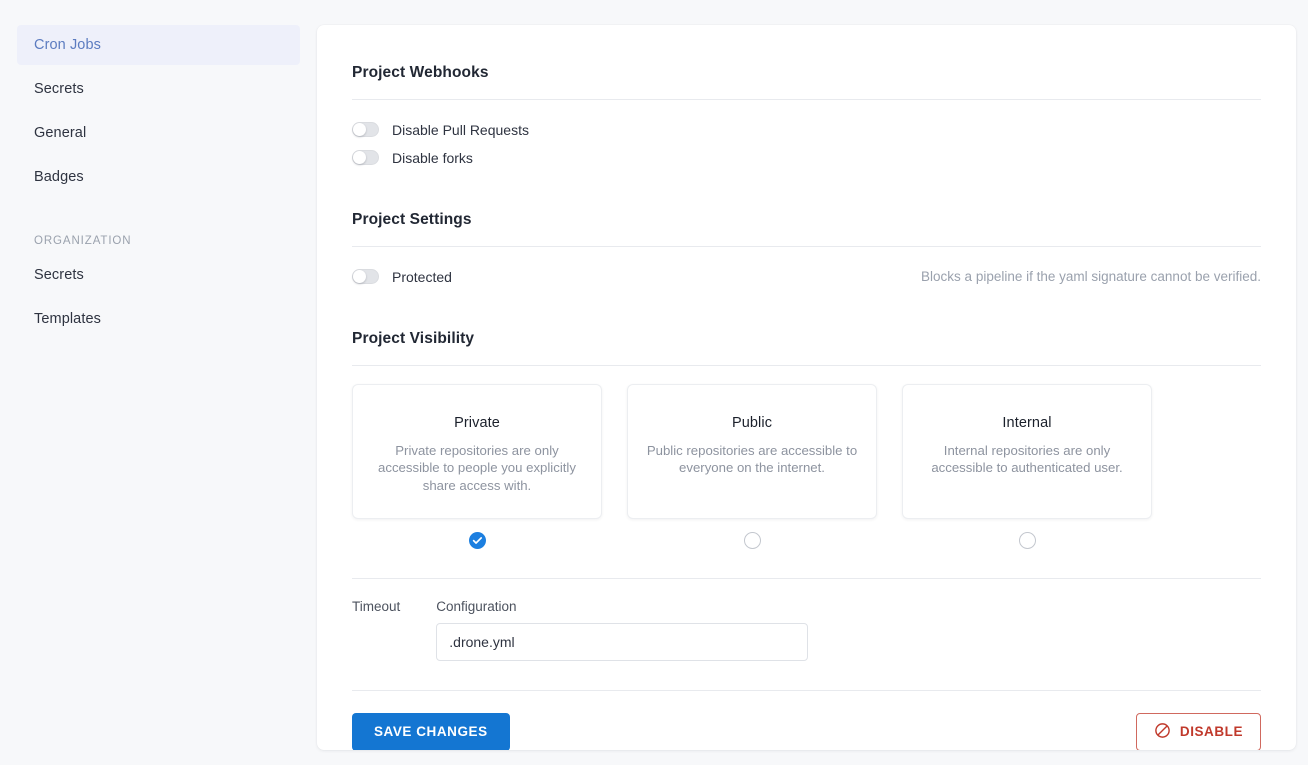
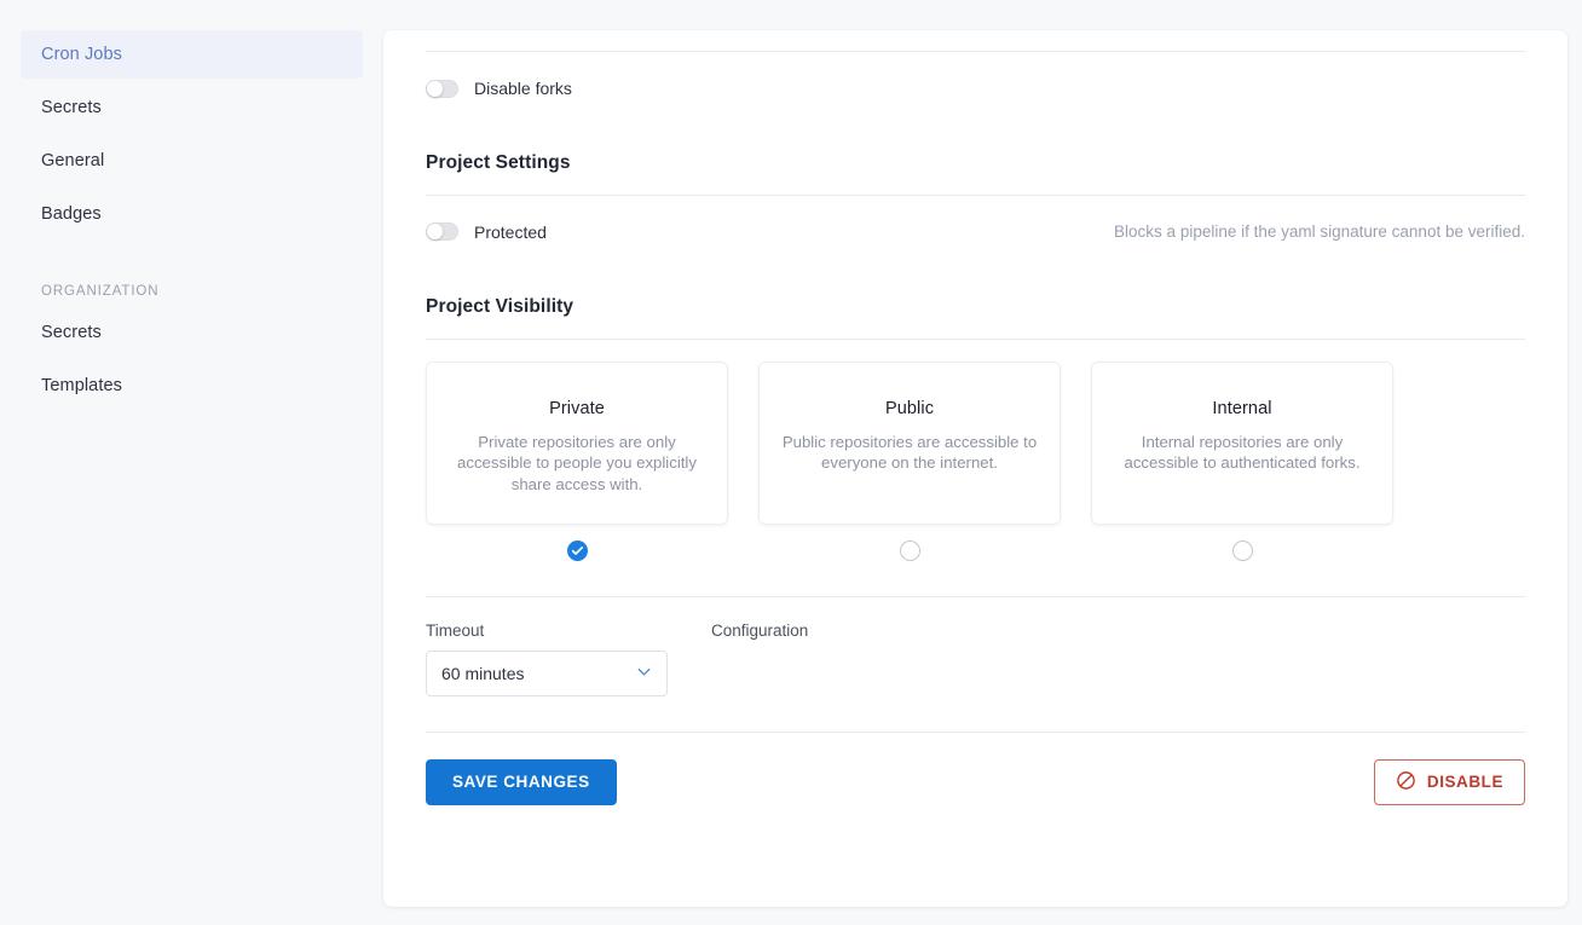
  Cron Jobs
  Secrets
  General
  Badges
  ORGANIZATION
  Secrets
  Templates
- Project Webhooks
- Disable Pull Requests
  Disable forks
  Project Settings
  Protected
  Blocks a pipeline if the yaml signature cannot be verified.
  Project Visibility
  Private
  Private repositories are only accessible to people you explicitly share access with.
  Public
  Public repositories are accessible to everyone on the internet.
  Internal
- Internal repositories are only accessible to authenticated user.
+ Internal repositories are only accessible to authenticated forks.
  Timeout
+ 60 minutes
  Configuration
- .drone.yml
  SAVE CHANGES
  DISABLE
